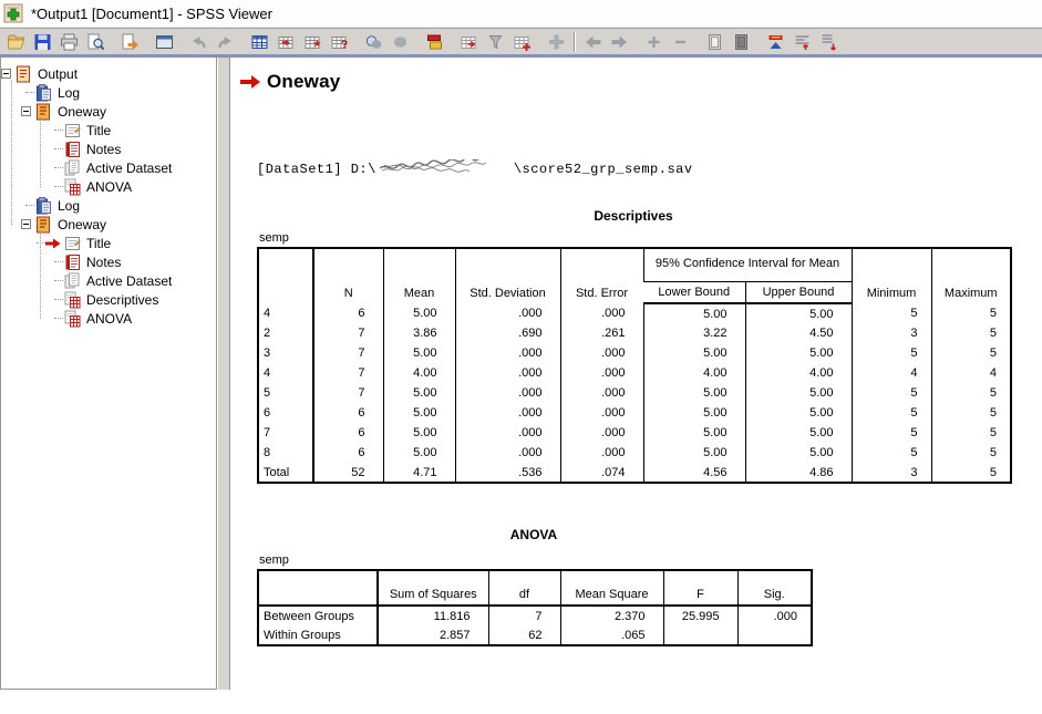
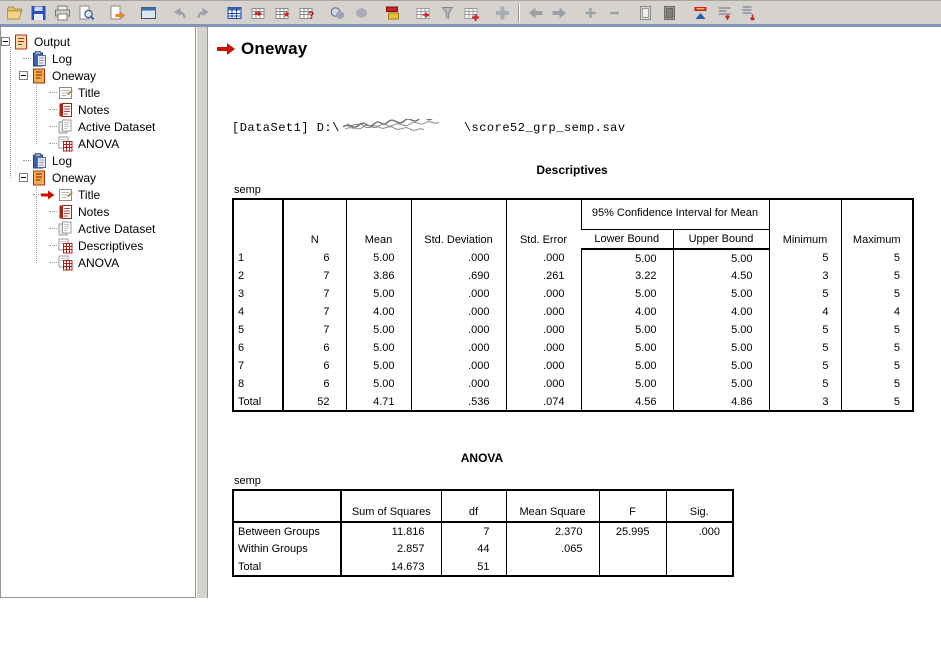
- *Output1 [Document1] - SPSS Viewer
  ?
  Output
  Log
  Oneway
  Title
  Notes
  Active Dataset
  ANOVA
  Log
  Oneway
  Title
  Notes
  Active Dataset
  Descriptives
  ANOVA
  Oneway
  [DataSet1] D:\
  \score52_grp_semp.sav
  Descriptives
  semp
  	N	Mean	Std. Deviation	Std. Error	95% Confidence Interval for Mean	Minimum	Maximum
  Lower Bound	Upper Bound
- 4	6	5.00	.000	.000	5.00	5.00	5	5
+ 1	6	5.00	.000	.000	5.00	5.00	5	5
  2	7	3.86	.690	.261	3.22	4.50	3	5
  3	7	5.00	.000	.000	5.00	5.00	5	5
  4	7	4.00	.000	.000	4.00	4.00	4	4
  5	7	5.00	.000	.000	5.00	5.00	5	5
  6	6	5.00	.000	.000	5.00	5.00	5	5
  7	6	5.00	.000	.000	5.00	5.00	5	5
  8	6	5.00	.000	.000	5.00	5.00	5	5
  Total	52	4.71	.536	.074	4.56	4.86	3	5
  ANOVA
  semp
  	Sum of Squares	df	Mean Square	F	Sig.
  Between Groups	11.816	7	2.370	25.995	.000
- Within Groups	2.857	62	.065
+ Within Groups	2.857	44	.065
+ Total	14.673	51
